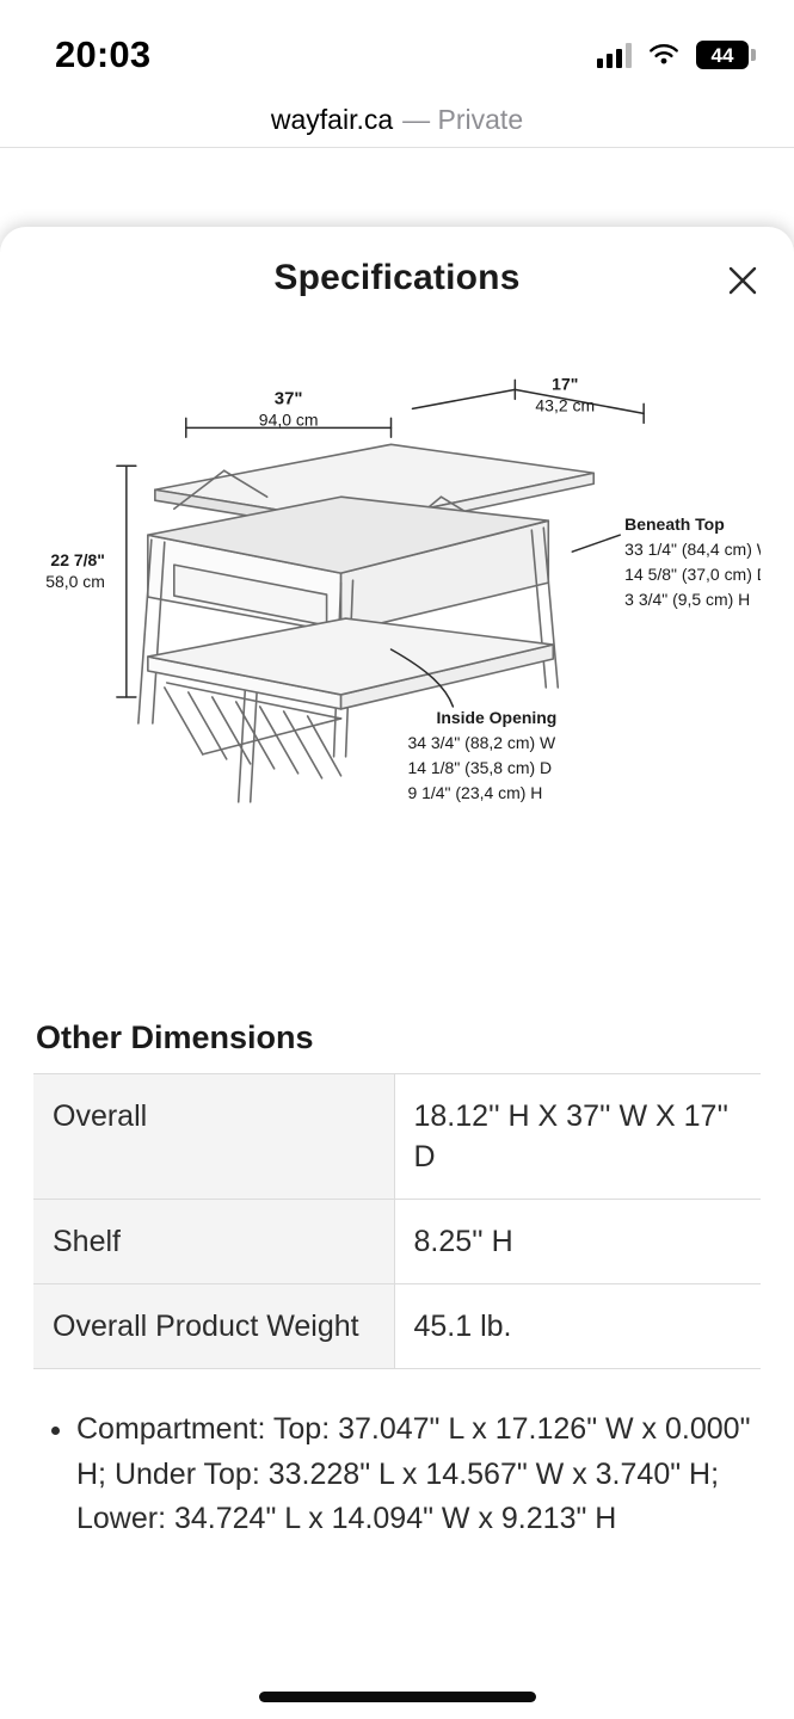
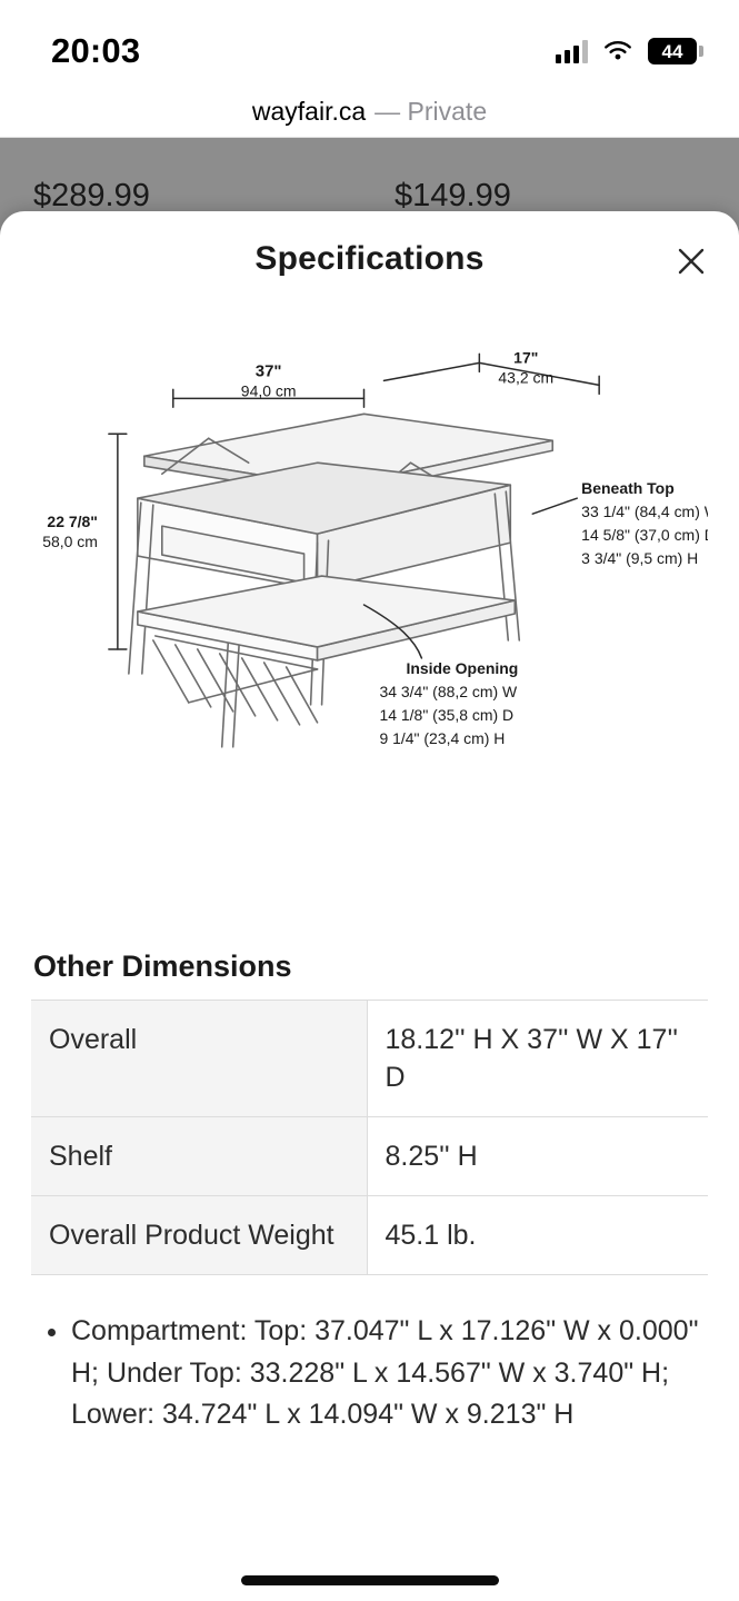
  20:03
  44
  wayfair.ca
  — Private
+ $289.99
+ $149.99
  Specifications
  37"
  94,0 cm
  17"
  43,2 cm
  22 7/8"
  58,0 cm
  Beneath Top
  33 1/4" (84,4 cm)
  14 5/8" (37,0 cm)
  3 3/4" (9,5 cm) H
  Inside Opening
  34 3/4" (88,2 cm) W
  14 1/8" (35,8 cm) D
  9 1/4" (23,4 cm) H
  Other Dimensions
  Overall	18.12'' H X 37'' W X 17'' D
  Shelf	8.25'' H
  Overall Product Weight	45.1 lb.
  Compartment: Top: 37.047" L x 17.126" W x 0.000" H; Under Top: 33.228" L x 14.567" W x 3.740" H; Lower: 34.724" L x 14.094" W x 9.213" H
